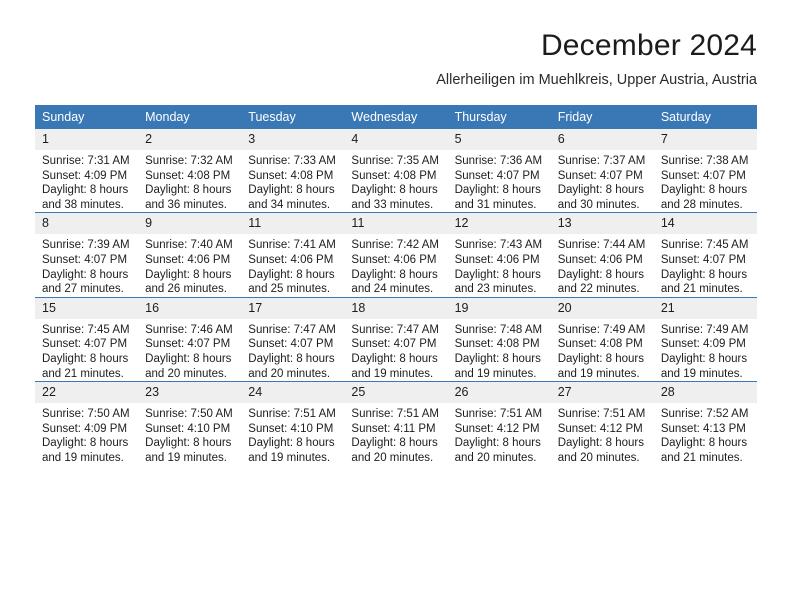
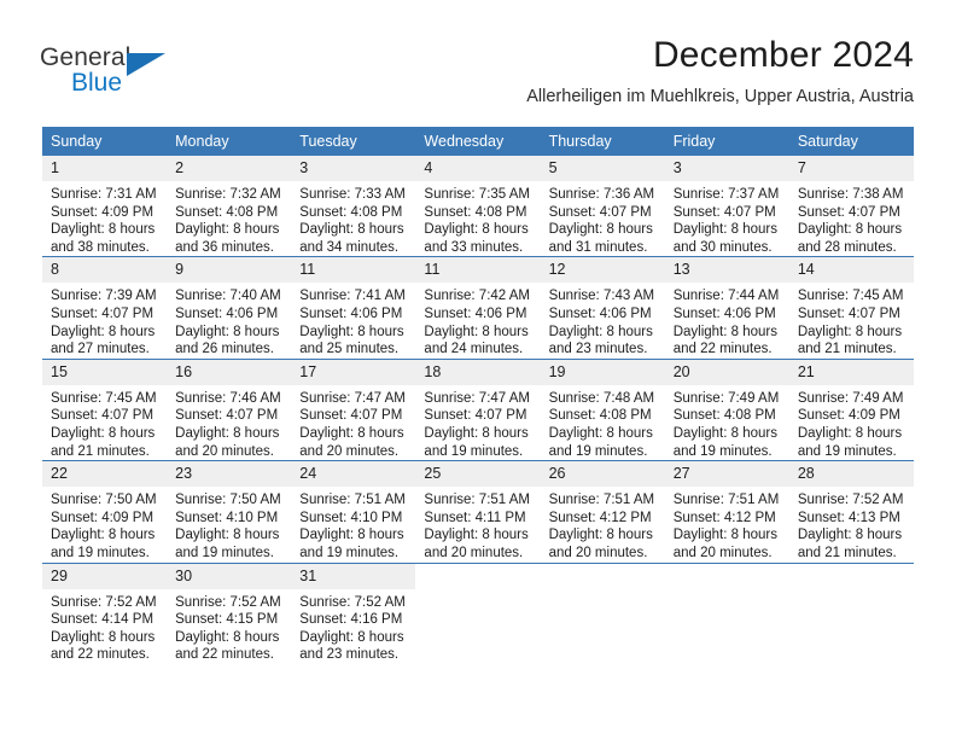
+ General
+ Blue
  December 2024
  Allerheiligen im Muehlkreis, Upper Austria, Austria
  Sunday	Monday	Tuesday	Wednesday	Thursday	Friday	Saturday
- 1Sunrise: 7:31 AMSunset: 4:09 PMDaylight: 8 hoursand 38 minutes.	2Sunrise: 7:32 AMSunset: 4:08 PMDaylight: 8 hoursand 36 minutes.	3Sunrise: 7:33 AMSunset: 4:08 PMDaylight: 8 hoursand 34 minutes.	4Sunrise: 7:35 AMSunset: 4:08 PMDaylight: 8 hoursand 33 minutes.	5Sunrise: 7:36 AMSunset: 4:07 PMDaylight: 8 hoursand 31 minutes.	6Sunrise: 7:37 AMSunset: 4:07 PMDaylight: 8 hoursand 30 minutes.	7Sunrise: 7:38 AMSunset: 4:07 PMDaylight: 8 hoursand 28 minutes.
+ 1Sunrise: 7:31 AMSunset: 4:09 PMDaylight: 8 hoursand 38 minutes.	2Sunrise: 7:32 AMSunset: 4:08 PMDaylight: 8 hoursand 36 minutes.	3Sunrise: 7:33 AMSunset: 4:08 PMDaylight: 8 hoursand 34 minutes.	4Sunrise: 7:35 AMSunset: 4:08 PMDaylight: 8 hoursand 33 minutes.	5Sunrise: 7:36 AMSunset: 4:07 PMDaylight: 8 hoursand 31 minutes.	3Sunrise: 7:37 AMSunset: 4:07 PMDaylight: 8 hoursand 30 minutes.	7Sunrise: 7:38 AMSunset: 4:07 PMDaylight: 8 hoursand 28 minutes.
  8Sunrise: 7:39 AMSunset: 4:07 PMDaylight: 8 hoursand 27 minutes.	9Sunrise: 7:40 AMSunset: 4:06 PMDaylight: 8 hoursand 26 minutes.	11Sunrise: 7:41 AMSunset: 4:06 PMDaylight: 8 hoursand 25 minutes.	11Sunrise: 7:42 AMSunset: 4:06 PMDaylight: 8 hoursand 24 minutes.	12Sunrise: 7:43 AMSunset: 4:06 PMDaylight: 8 hoursand 23 minutes.	13Sunrise: 7:44 AMSunset: 4:06 PMDaylight: 8 hoursand 22 minutes.	14Sunrise: 7:45 AMSunset: 4:07 PMDaylight: 8 hoursand 21 minutes.
  15Sunrise: 7:45 AMSunset: 4:07 PMDaylight: 8 hoursand 21 minutes.	16Sunrise: 7:46 AMSunset: 4:07 PMDaylight: 8 hoursand 20 minutes.	17Sunrise: 7:47 AMSunset: 4:07 PMDaylight: 8 hoursand 20 minutes.	18Sunrise: 7:47 AMSunset: 4:07 PMDaylight: 8 hoursand 19 minutes.	19Sunrise: 7:48 AMSunset: 4:08 PMDaylight: 8 hoursand 19 minutes.	20Sunrise: 7:49 AMSunset: 4:08 PMDaylight: 8 hoursand 19 minutes.	21Sunrise: 7:49 AMSunset: 4:09 PMDaylight: 8 hoursand 19 minutes.
  22Sunrise: 7:50 AMSunset: 4:09 PMDaylight: 8 hoursand 19 minutes.	23Sunrise: 7:50 AMSunset: 4:10 PMDaylight: 8 hoursand 19 minutes.	24Sunrise: 7:51 AMSunset: 4:10 PMDaylight: 8 hoursand 19 minutes.	25Sunrise: 7:51 AMSunset: 4:11 PMDaylight: 8 hoursand 20 minutes.	26Sunrise: 7:51 AMSunset: 4:12 PMDaylight: 8 hoursand 20 minutes.	27Sunrise: 7:51 AMSunset: 4:12 PMDaylight: 8 hoursand 20 minutes.	28Sunrise: 7:52 AMSunset: 4:13 PMDaylight: 8 hoursand 21 minutes.
+ 29Sunrise: 7:52 AMSunset: 4:14 PMDaylight: 8 hoursand 22 minutes.	30Sunrise: 7:52 AMSunset: 4:15 PMDaylight: 8 hoursand 22 minutes.	31Sunrise: 7:52 AMSunset: 4:16 PMDaylight: 8 hoursand 23 minutes.
